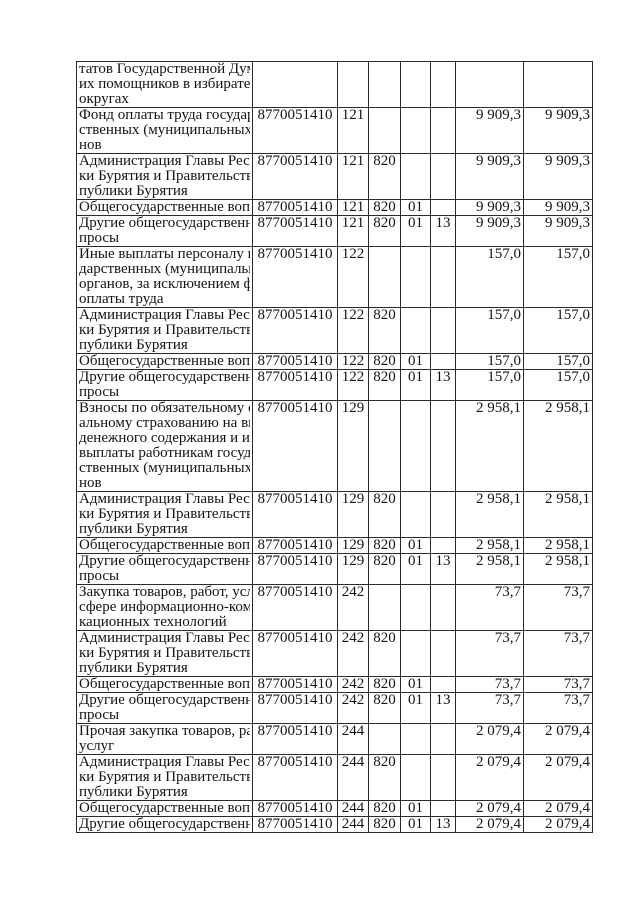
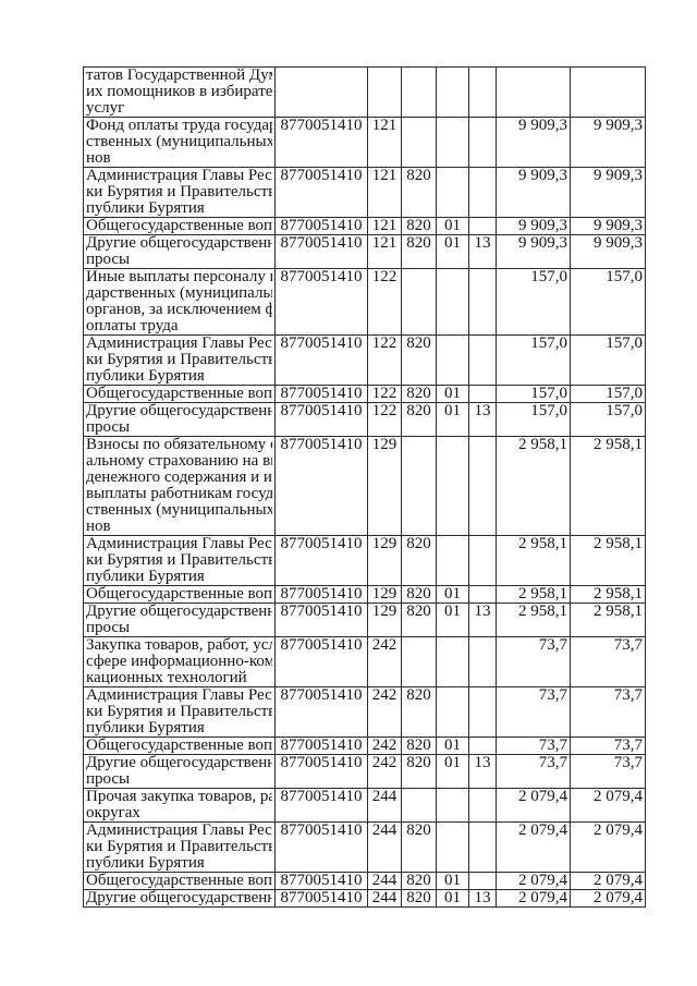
- татов Государственной Дуих помощников в избиратеокругах
+ татов Государственной Дуих помощников в избиратеуслуг
  Фонд оплаты труда госудаственных (муниципальныхнов	8770051410	121				9 909,3	9 909,3
  Администрация Главы Рески Бурятия и Правительствпублики Бурятия	8770051410	121	820			9 909,3	9 909,3
  Общегосударственные воп	8770051410	121	820	01		9 909,3	9 909,3
  Другие общегосударственнпросы	8770051410	121	820	01	13	9 909,3	9 909,3
  Иные выплаты персоналударственных (муниципальорганов, за исключением фоплаты труда	8770051410	122				157,0	157,0
  Администрация Главы Рески Бурятия и Правительствпублики Бурятия	8770051410	122	820			157,0	157,0
  Общегосударственные воп	8770051410	122	820	01		157,0	157,0
  Другие общегосударственнпросы	8770051410	122	820	01	13	157,0	157,0
  Взносы по обязательномуальному страхованию на вденежного содержания и ивыплаты работникам госудственных (муниципальныхнов	8770051410	129				2 958,1	2 958,1
  Администрация Главы Рески Бурятия и Правительствпублики Бурятия	8770051410	129	820			2 958,1	2 958,1
  Общегосударственные воп	8770051410	129	820	01		2 958,1	2 958,1
  Другие общегосударственнпросы	8770051410	129	820	01	13	2 958,1	2 958,1
  Закупка товаров, работ, уссфере информационно-комкационных технологий	8770051410	242				73,7	73,7
  Администрация Главы Рески Бурятия и Правительствпублики Бурятия	8770051410	242	820			73,7	73,7
  Общегосударственные воп	8770051410	242	820	01		73,7	73,7
  Другие общегосударственнпросы	8770051410	242	820	01	13	73,7	73,7
- Прочая закупка товаров, рауслуг	8770051410	244				2 079,4	2 079,4
+ Прочая закупка товаров, раокругах	8770051410	244				2 079,4	2 079,4
  Администрация Главы Рески Бурятия и Правительствпублики Бурятия	8770051410	244	820			2 079,4	2 079,4
  Общегосударственные воп	8770051410	244	820	01		2 079,4	2 079,4
  Другие общегосударственн	8770051410	244	820	01	13	2 079,4	2 079,4
